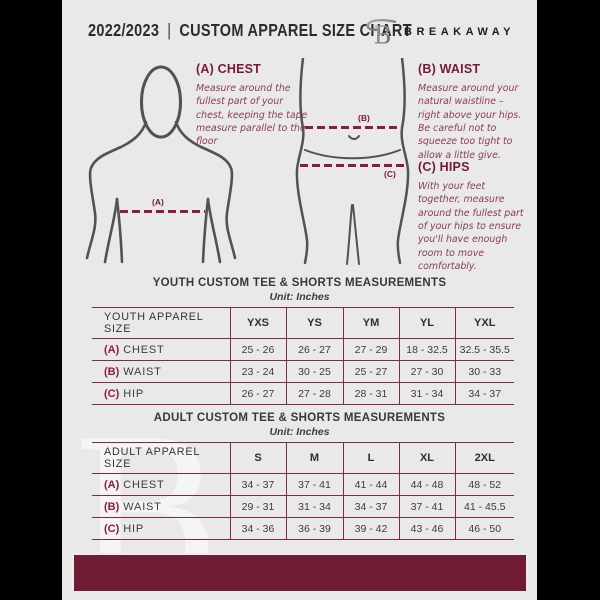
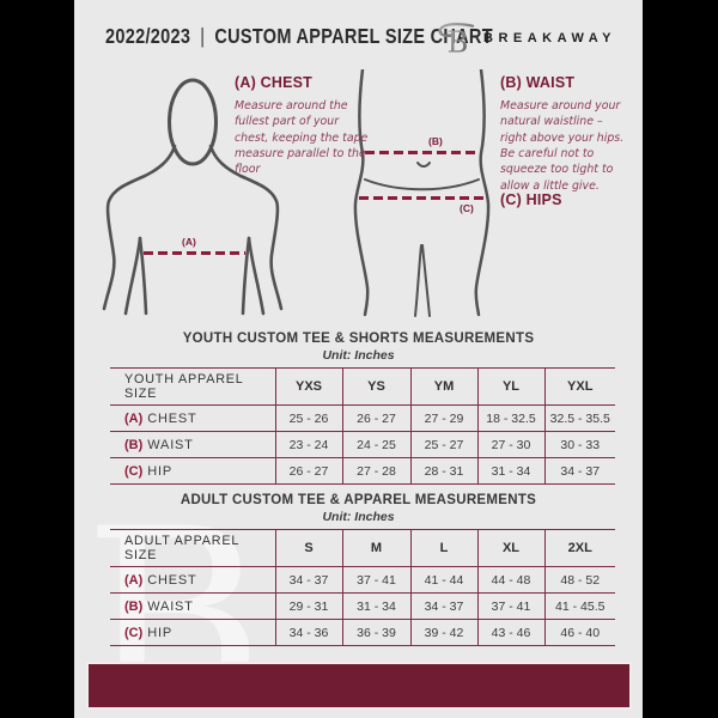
  B
  2022/2023 | CUSTOM APPAREL SIZE CHART
  B
  BREAKAWAY
  (A)
  (B)
  (C)
  (A) CHEST
  Measure around the fullest part of your chest, keeping the tape measure parallel to the floor
  (B) WAIST
  Measure around your natural waistline – right above your hips. Be careful not to squeeze too tight to allow a little give.
  (C) HIPS
- With your feet together, measure around the fullest part of your hips to ensure you'll have enough room to move comfortably.
  YOUTH CUSTOM TEE & SHORTS MEASUREMENTS
  Unit: Inches
  YOUTH APPAREL SIZE	YXS	YS	YM	YL	YXL
  (A) CHEST	25 - 26	26 - 27	27 - 29	18 - 32.5	32.5 - 35.5
- (B) WAIST	23 - 24	30 - 25	25 - 27	27 - 30	30 - 33
+ (B) WAIST	23 - 24	24 - 25	25 - 27	27 - 30	30 - 33
  (C) HIP	26 - 27	27 - 28	28 - 31	31 - 34	34 - 37
- ADULT CUSTOM TEE & SHORTS MEASUREMENTS
+ ADULT CUSTOM TEE & APPAREL MEASUREMENTS
  Unit: Inches
  ADULT APPAREL SIZE	S	M	L	XL	2XL
  (A) CHEST	34 - 37	37 - 41	41 - 44	44 - 48	48 - 52
  (B) WAIST	29 - 31	31 - 34	34 - 37	37 - 41	41 - 45.5
- (C) HIP	34 - 36	36 - 39	39 - 42	43 - 46	46 - 50
+ (C) HIP	34 - 36	36 - 39	39 - 42	43 - 46	46 - 40
